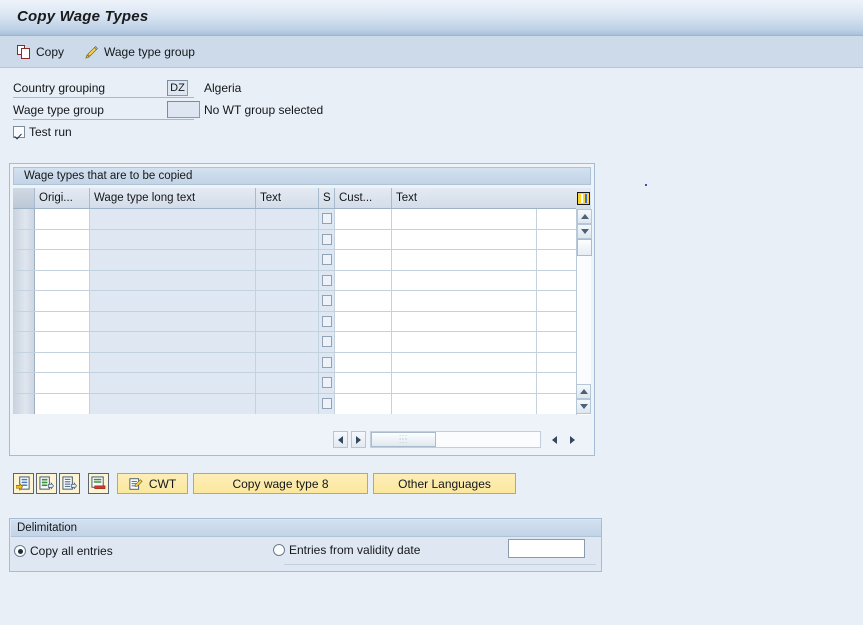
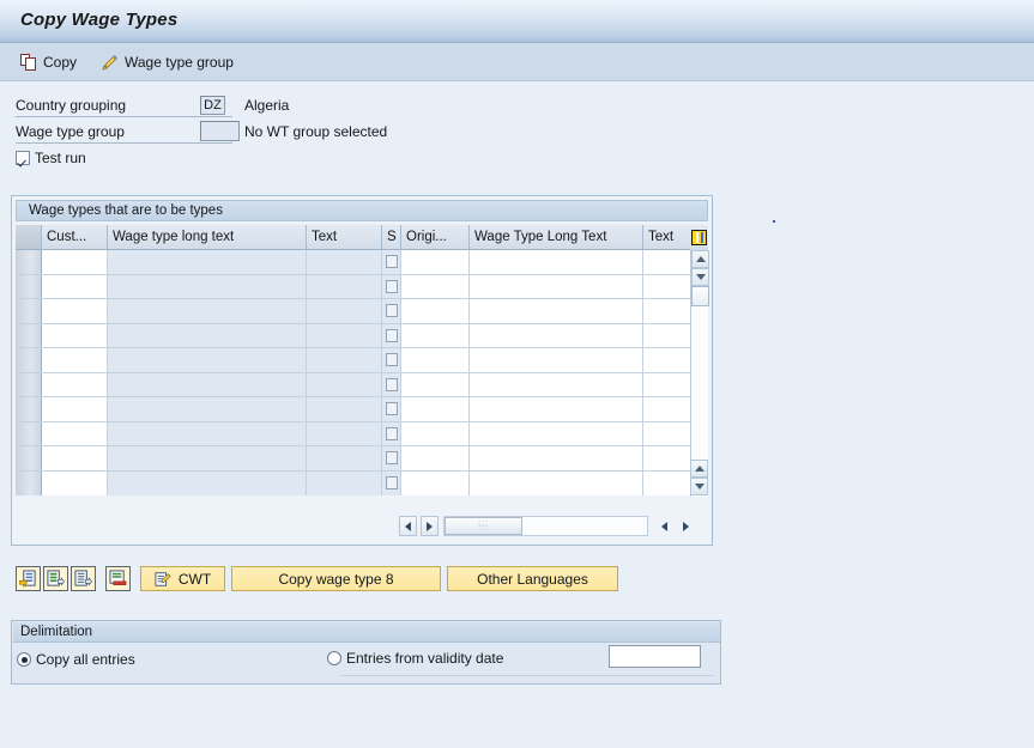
  Copy Wage Types
  Copy
  Wage type group
  Country grouping
  DZ
  Algeria
  Wage type group
  No WT group selected
  Test run
- Wage types that are to be copied
+ Wage types that are to be types
- Origi...
+ Cust...
  Wage type long text
  Text
  S
- Cust...
+ Origi...
+ Wage Type Long Text
  Text
  CWT
  Copy wage type 8
  Other Languages
  Delimitation
  Copy all entries
  Entries from validity date
